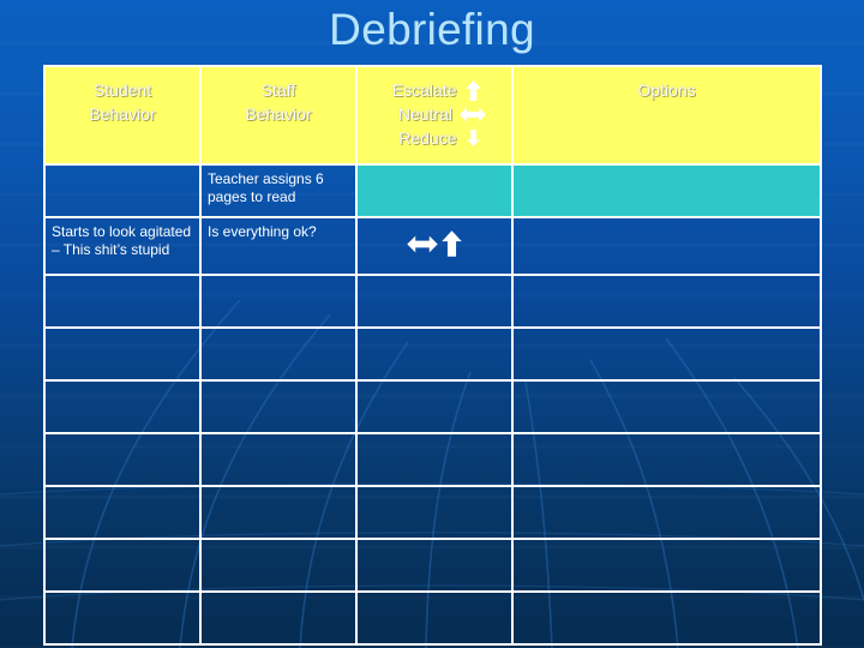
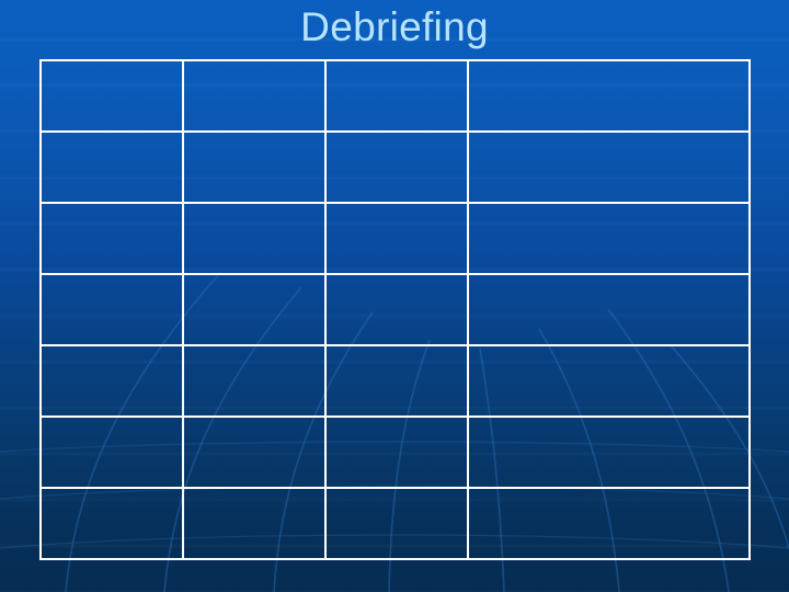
  Debriefing
- Student Behavior	Staff Behavior	Escalate Neutral Reduce	Options
- 	Teacher assigns 6 pages to read
- Starts to look agitated – This shit’s stupid	Is everything ok?
